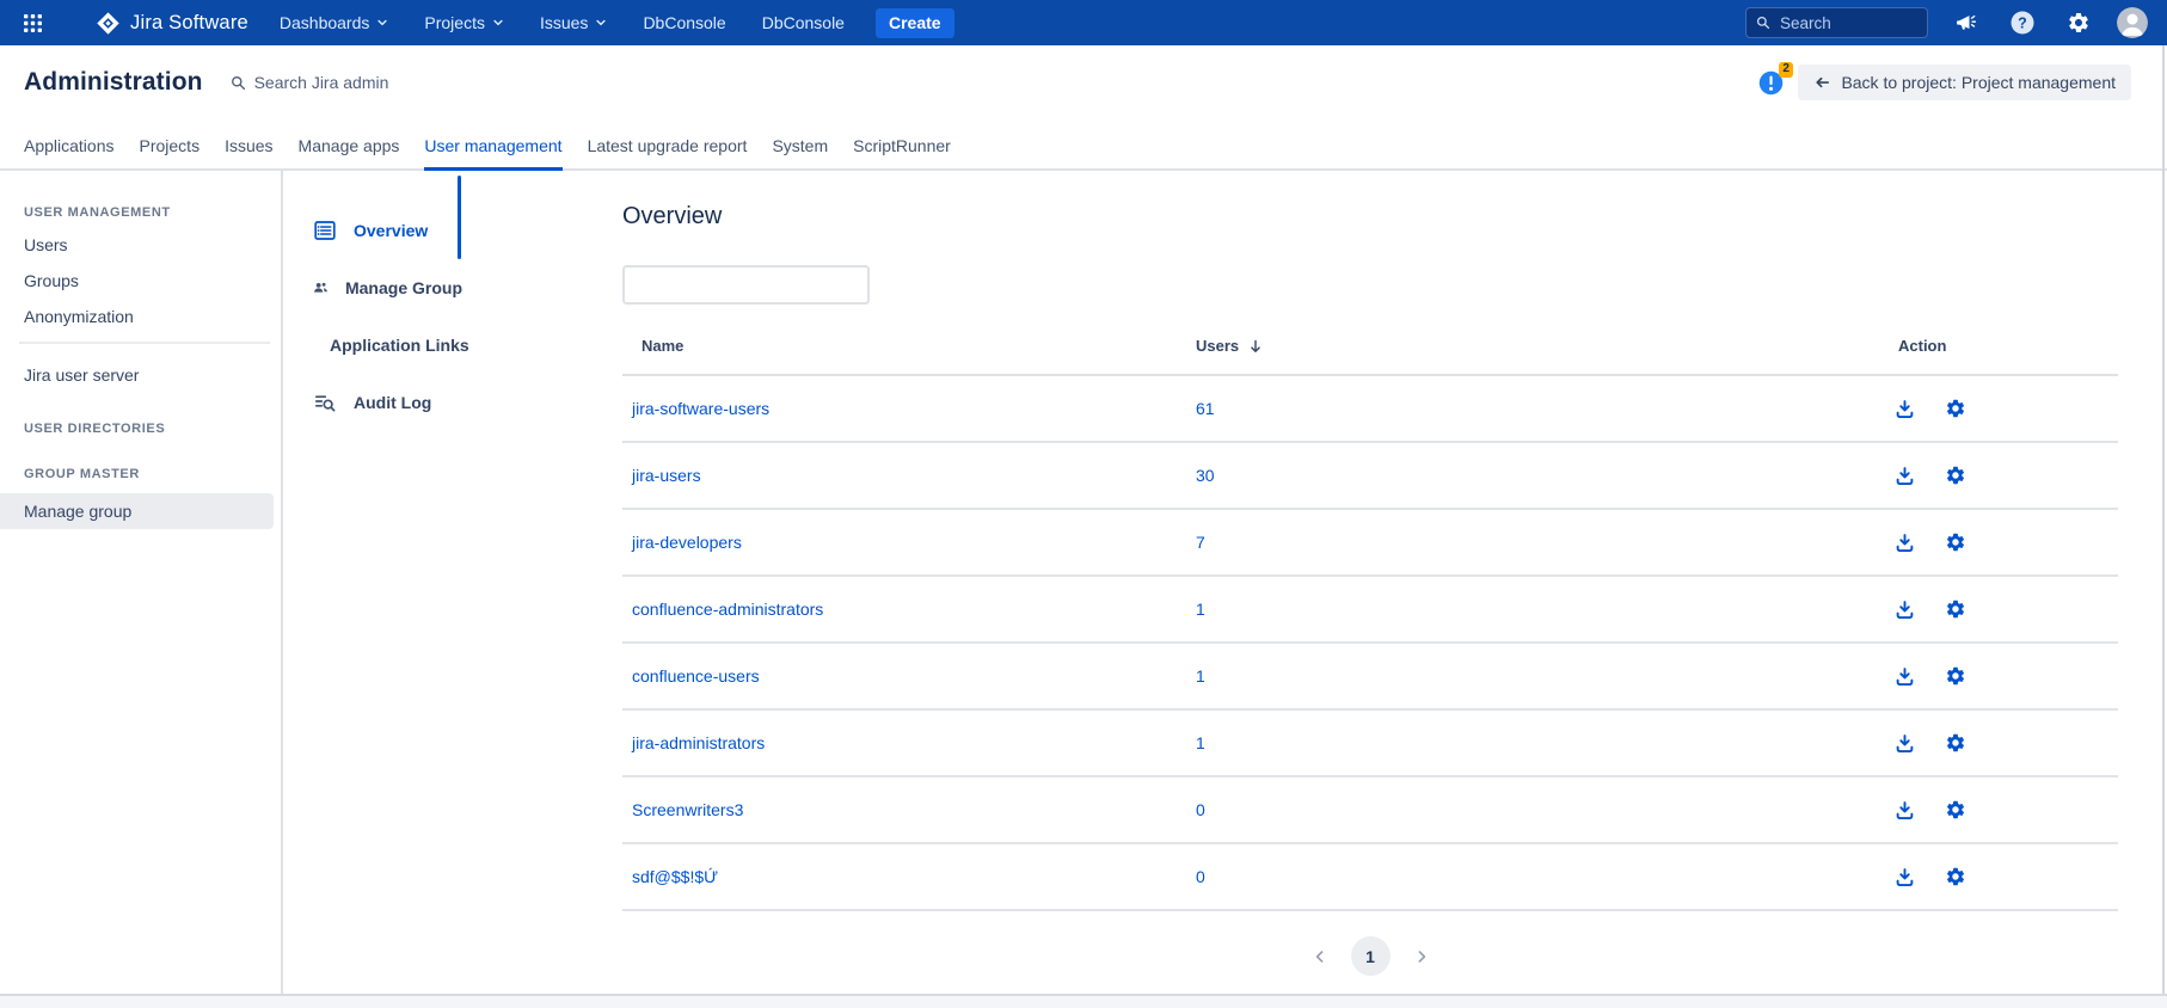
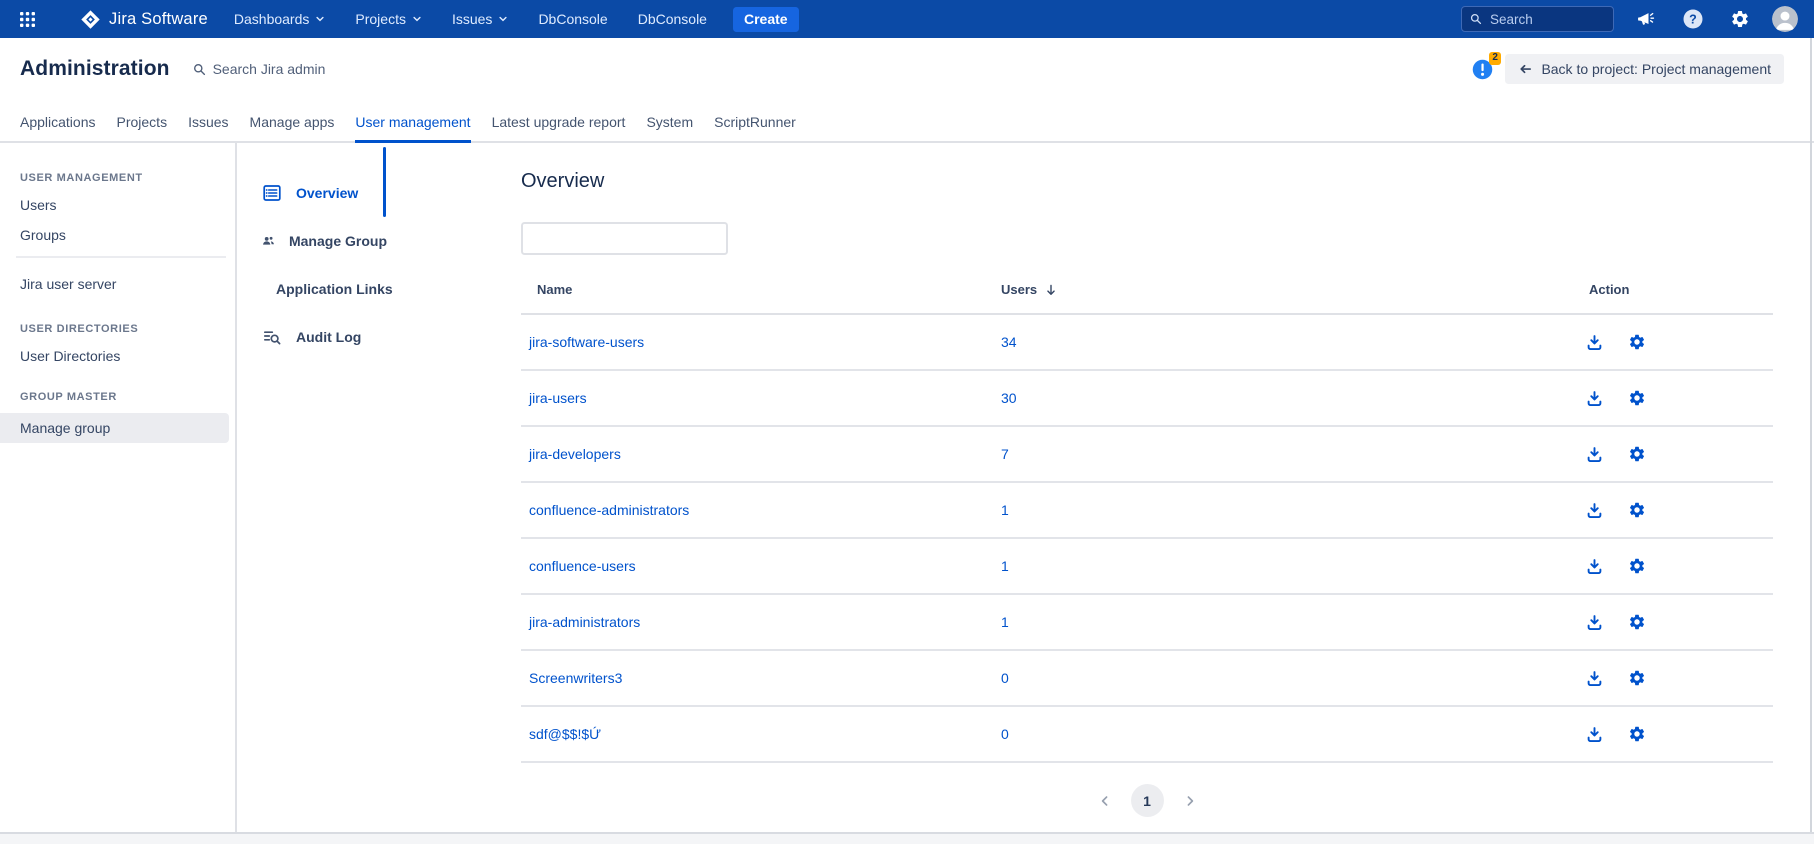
  Jira Software
  Dashboards
  Projects
  Issues
  DbConsole
  DbConsole
  Create
  Search
  ?
  Administration
  Search Jira admin
  2
  Back to project: Project management
  Applications
  Projects
  Issues
  Manage apps
  User management
  Latest upgrade report
  System
  ScriptRunner
  USER MANAGEMENT
  Users
  Groups
- Anonymization
  Jira user server
  USER DIRECTORIES
+ User Directories
  GROUP MASTER
  Manage group
  Overview
  Manage Group
  Application Links
  Audit Log
  Overview
  Name	Users	Action
- jira-software-users	61
+ jira-software-users	34
  jira-users	30
  jira-developers	7
  confluence-administrators	1
  confluence-users	1
  jira-administrators	1
  Screenwriters3	0
  sdf@$$!$Ứ	0
  1
